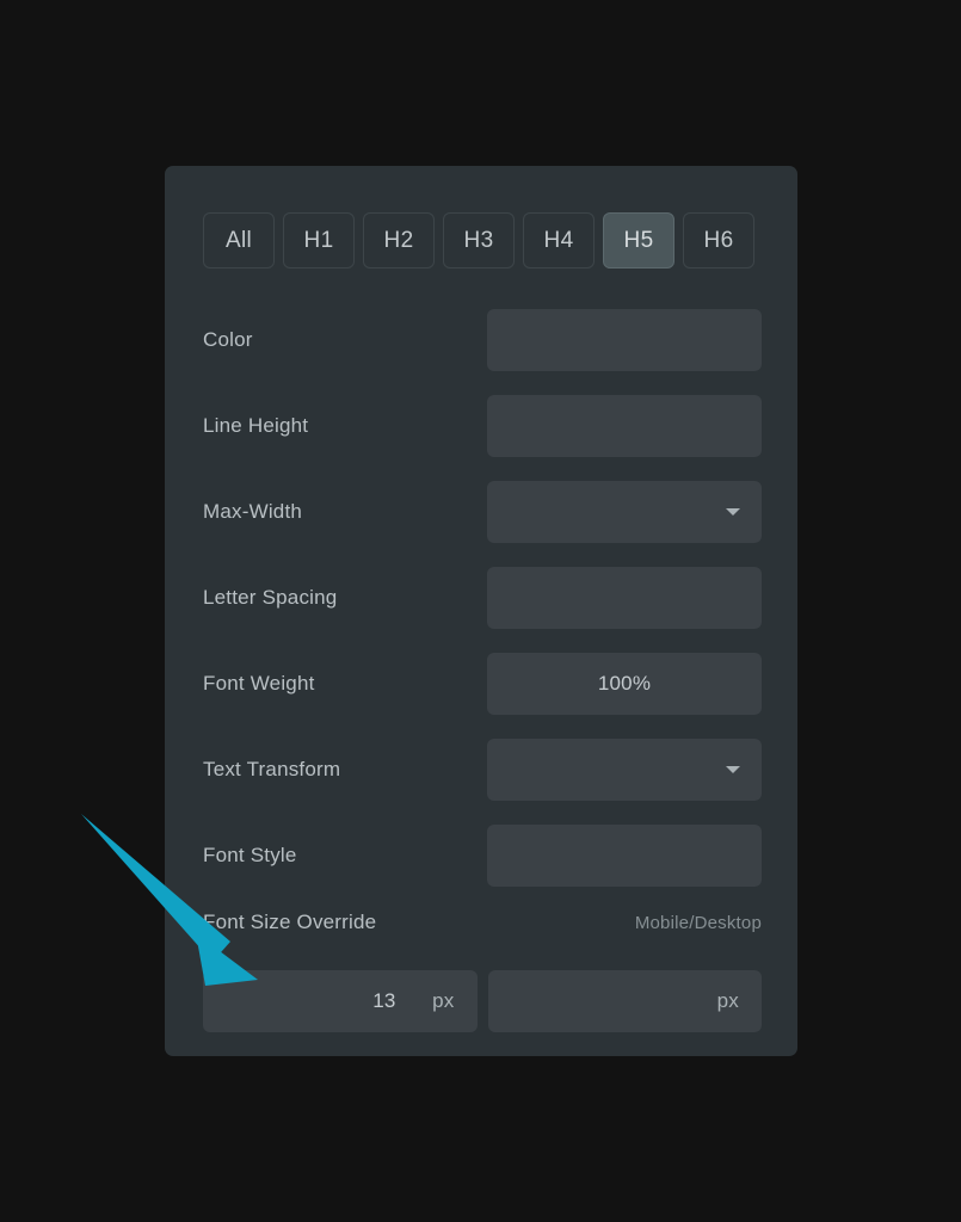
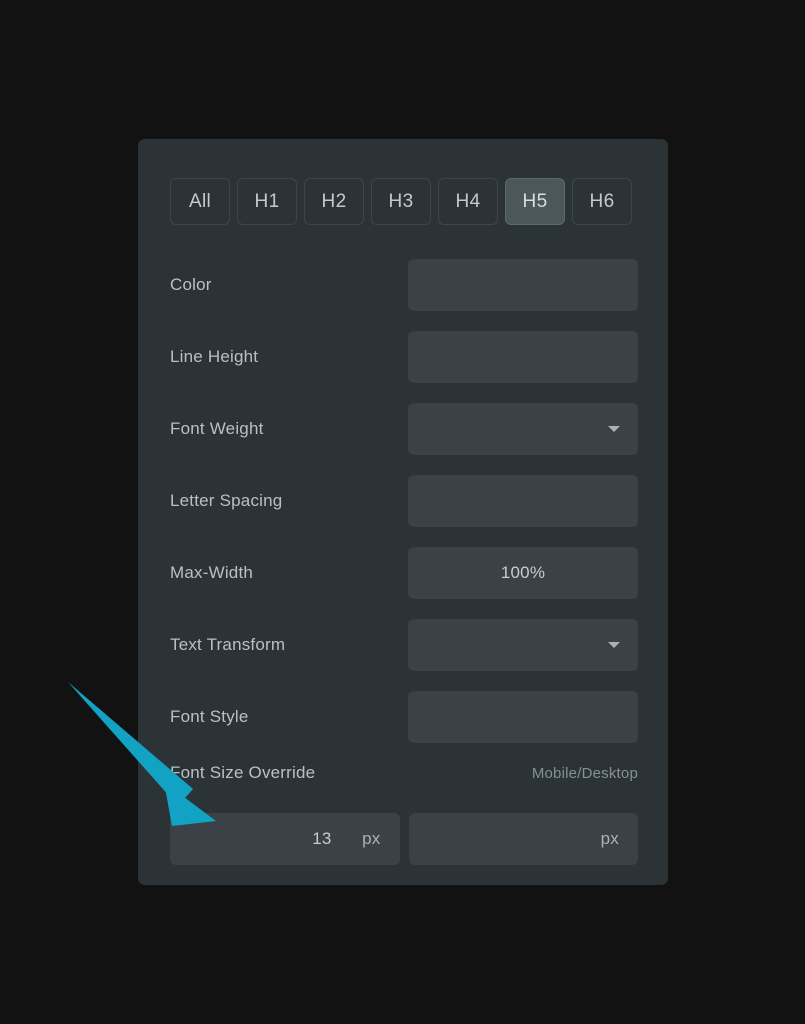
  All
  H1
  H2
  H3
  H4
  H5
  H6
  Color
  Line Height
- Max-Width
+ Font Weight
  Letter Spacing
- Font Weight
+ Max-Width
  100%
  Text Transform
  Font Style
  Font Size Override
  Mobile/Desktop
  13
  px
  px
